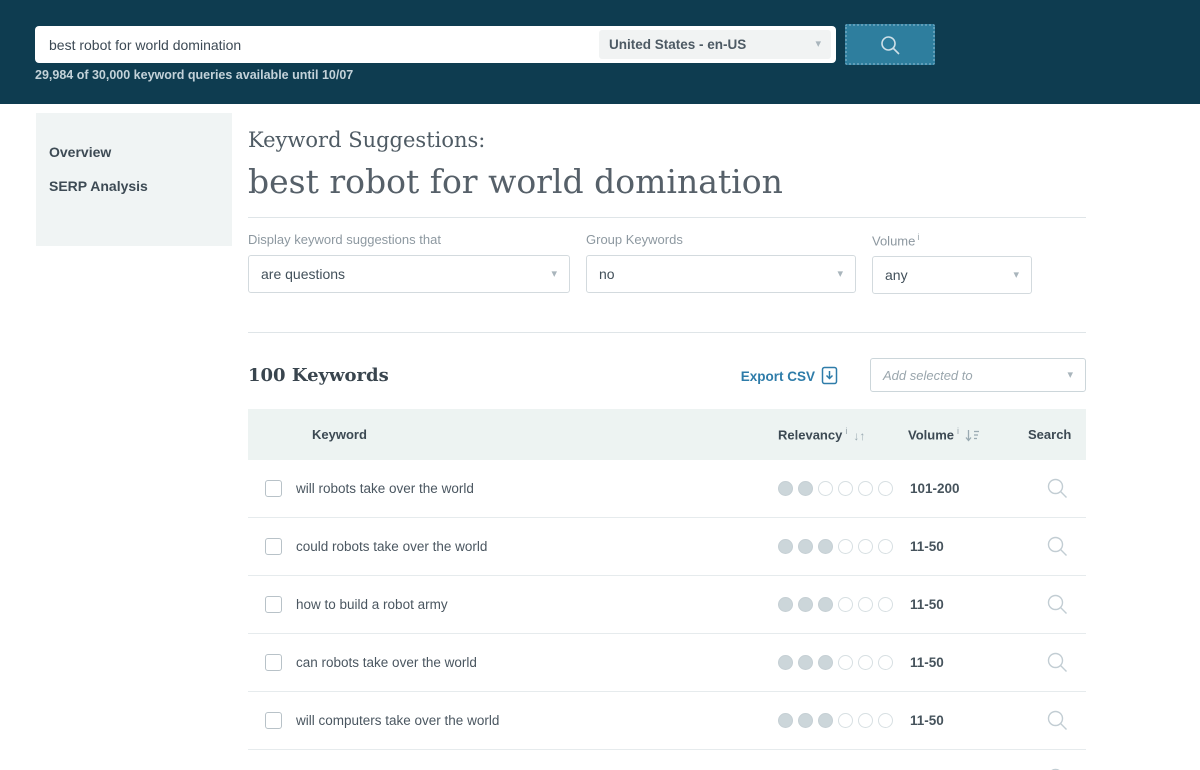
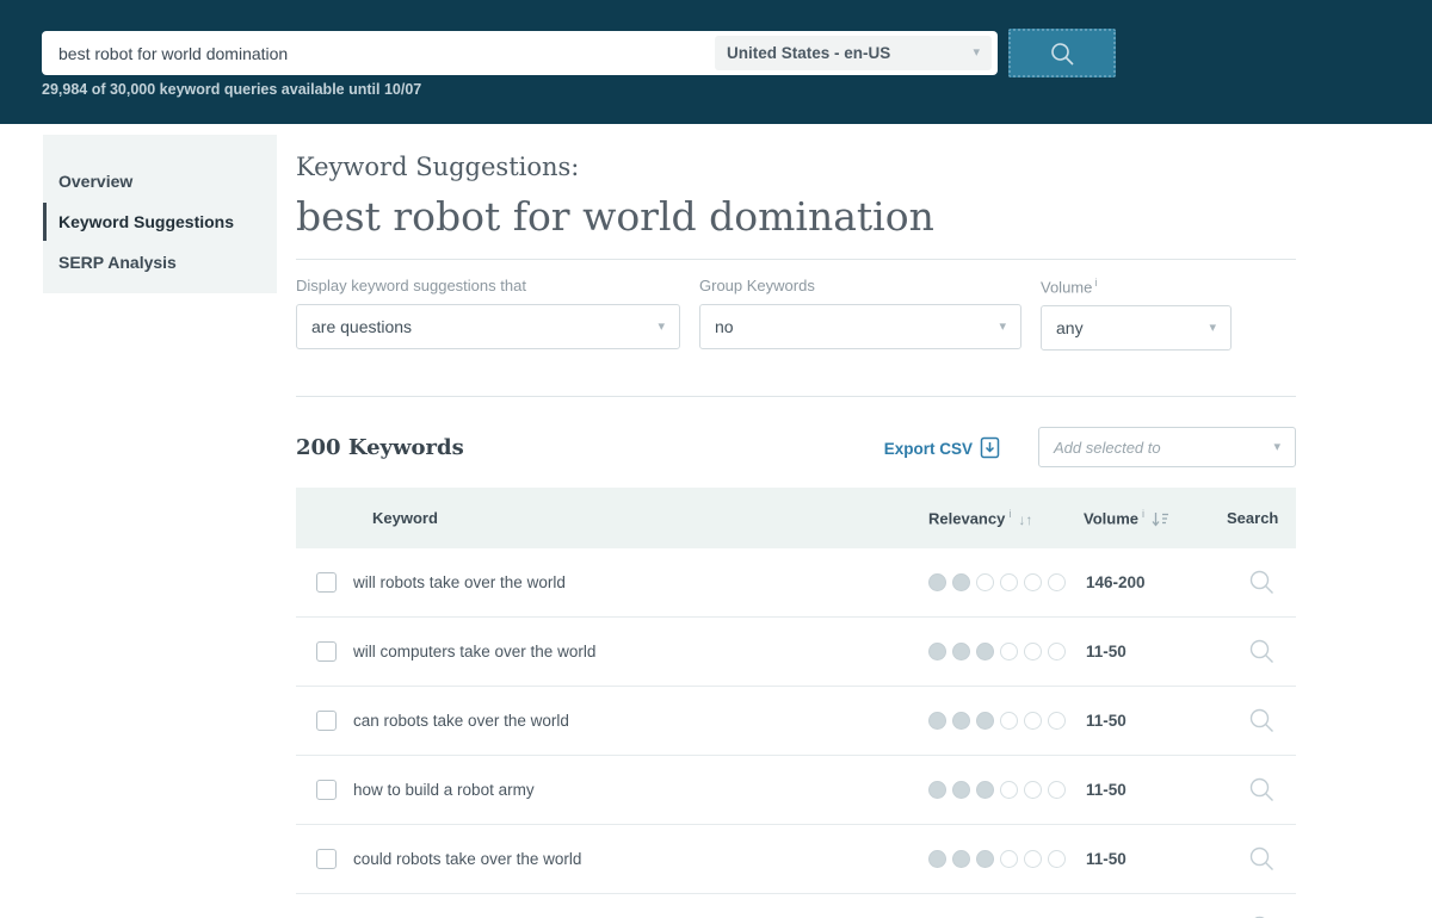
  best robot for world domination
  United States - en-US
  ▾
  29,984 of 30,000 keyword queries available until 10/07
  Overview
+ Keyword Suggestions
  SERP Analysis
  Keyword Suggestions:
  best robot for world domination
  Display keyword suggestions that
  are questions
  ▾
  Group Keywords
  no
  ▾
  Volume i
  any
  ▾
- 100 Keywords
+ 200 Keywords
  Export CSV
  Add selected to
  ▾
  Keyword
  Relevancy i ↓↑
  Volume i
  Search
  will robots take over the world
- 101-200
+ 146-200
- could robots take over the world
+ will computers take over the world
  11-50
- how to build a robot army
+ can robots take over the world
  11-50
- can robots take over the world
+ how to build a robot army
  11-50
- will computers take over the world
+ could robots take over the world
  11-50
